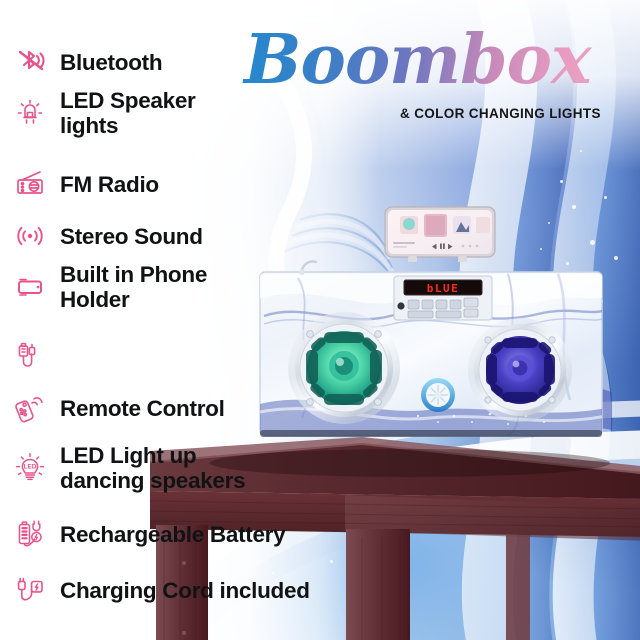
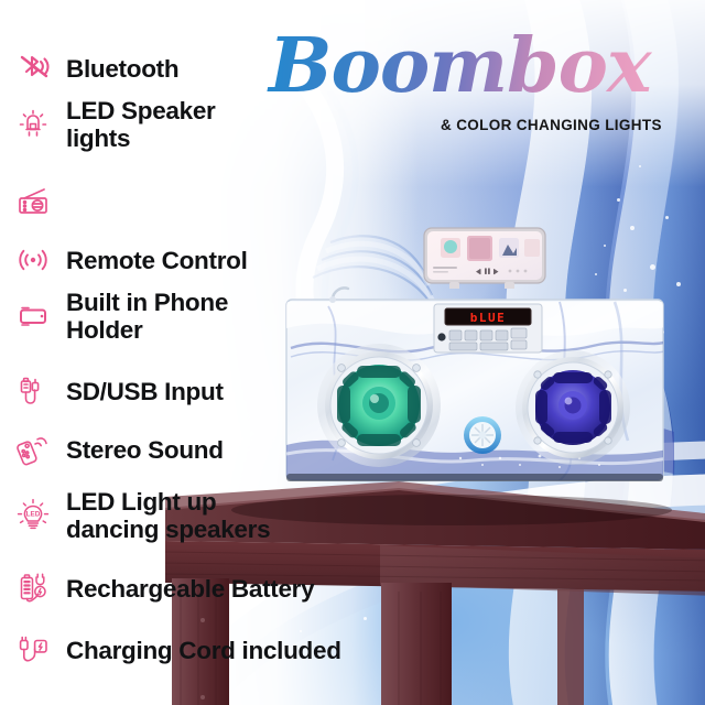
  bLUE
  Boombox
  & COLOR CHANGING LIGHTS
  Bluetooth
  LED Speaker
  lights
- FM Radio
- Stereo Sound
+ Remote Control
  Built in Phone
  Holder
+ SD/USB Input
- Remote Control
+ Stereo Sound
  LED Light up
  dancing speakers
  Rechargeable Battery
  Charging Cord included
